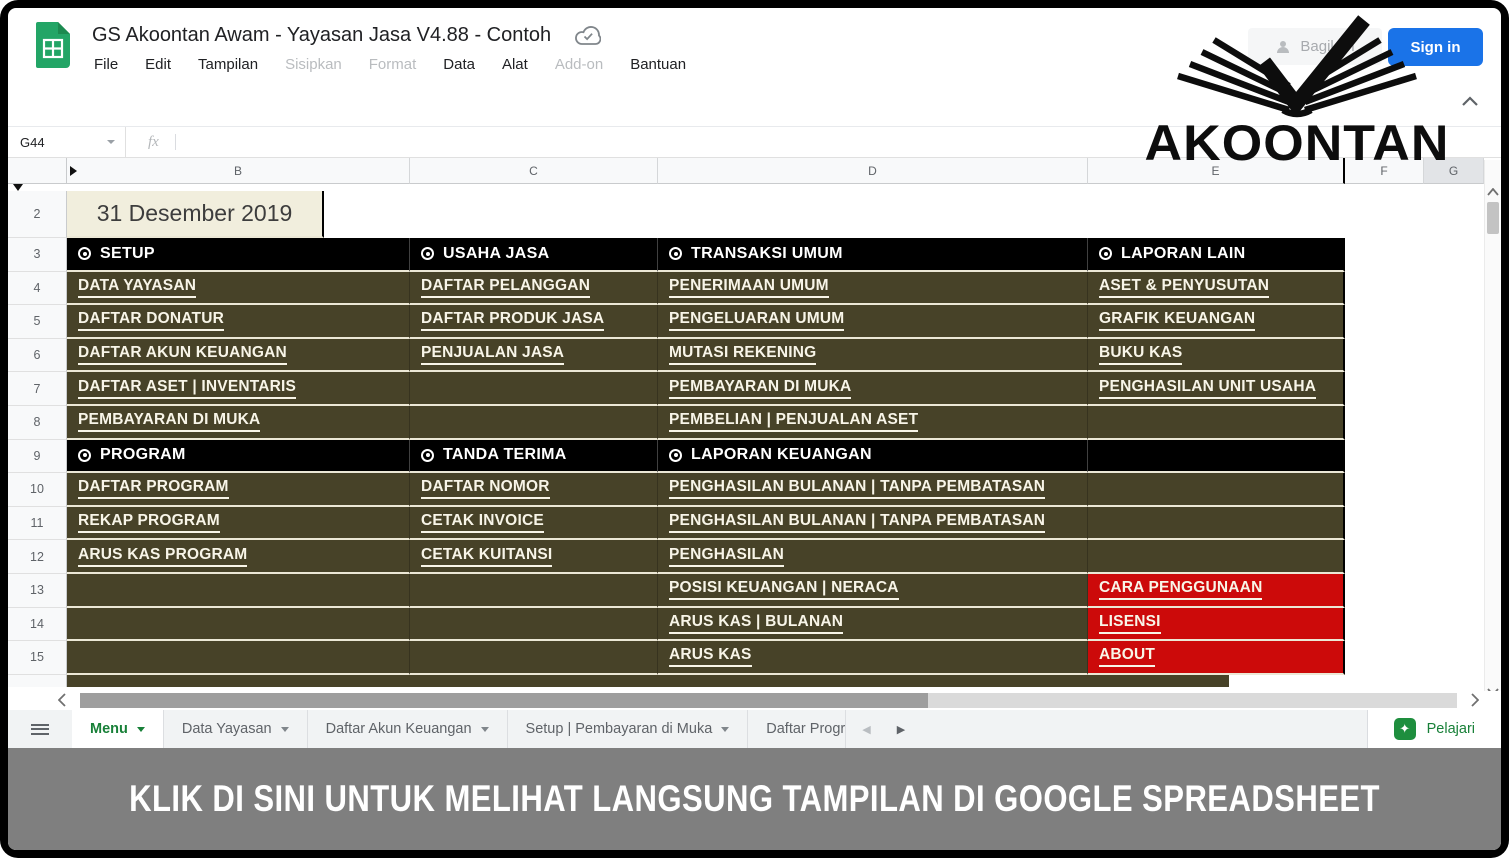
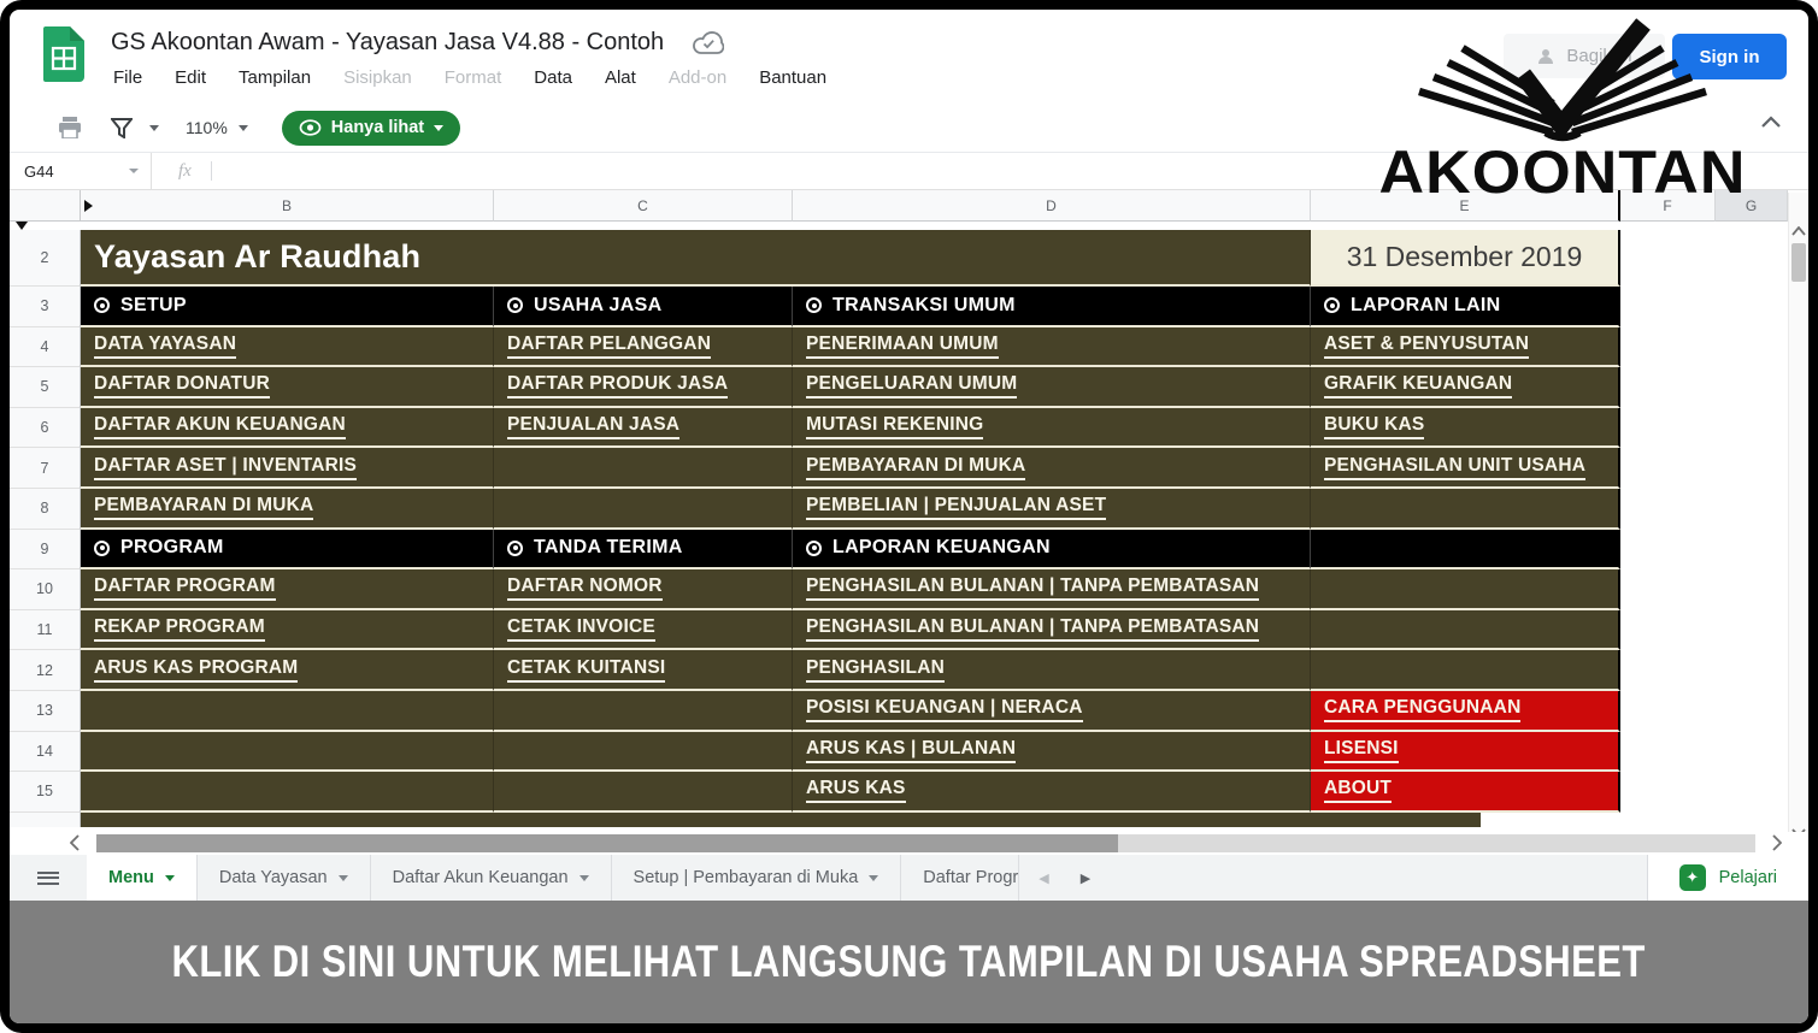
  GS Akoontan Awam - Yayasan Jasa V4.88 - Contoh
  File
  Edit
  Tampilan
  Sisipkan
  Format
  Data
  Alat
  Add-on
  Bantuan
  Sign in
  AKOONTAN
+ 110%
+ Hanya lihat
  G44
  fx
  B
  C
  D
  E
  F
  G
  2
+ Yayasan Ar Raudhah
  31 Desember 2019
  3
  SETUP
  USAHA JASA
  TRANSAKSI UMUM
  LAPORAN LAIN
  4
  DATA YAYASAN
  DAFTAR PELANGGAN
  PENERIMAAN UMUM
  ASET & PENYUSUTAN
  5
  DAFTAR DONATUR
  DAFTAR PRODUK JASA
  PENGELUARAN UMUM
  GRAFIK KEUANGAN
  6
  DAFTAR AKUN KEUANGAN
  PENJUALAN JASA
  MUTASI REKENING
  BUKU KAS
  7
  DAFTAR ASET | INVENTARIS
  PEMBAYARAN DI MUKA
  PENGHASILAN UNIT USAHA
  8
  PEMBAYARAN DI MUKA
  PEMBELIAN | PENJUALAN ASET
  9
  PROGRAM
  TANDA TERIMA
  LAPORAN KEUANGAN
  10
  DAFTAR PROGRAM
  DAFTAR NOMOR
  PENGHASILAN BULANAN | TANPA PEMBATASAN
  11
  REKAP PROGRAM
  CETAK INVOICE
  PENGHASILAN BULANAN | TANPA PEMBATASAN
  12
  ARUS KAS PROGRAM
  CETAK KUITANSI
  PENGHASILAN
  13
  POSISI KEUANGAN | NERACA
  CARA PENGGUNAAN
  14
  ARUS KAS | BULANAN
  LISENSI
  15
  ARUS KAS
  ABOUT
  Menu
  Data Yayasan
  Daftar Akun Keuangan
  Setup | Pembayaran di Muka
  Daftar Progr
  ◀
  ▶
  ✦
  Pelajari
- KLIK DI SINI UNTUK MELIHAT LANGSUNG TAMPILAN DI GOOGLE SPREADSHEET
+ KLIK DI SINI UNTUK MELIHAT LANGSUNG TAMPILAN DI USAHA SPREADSHEET
